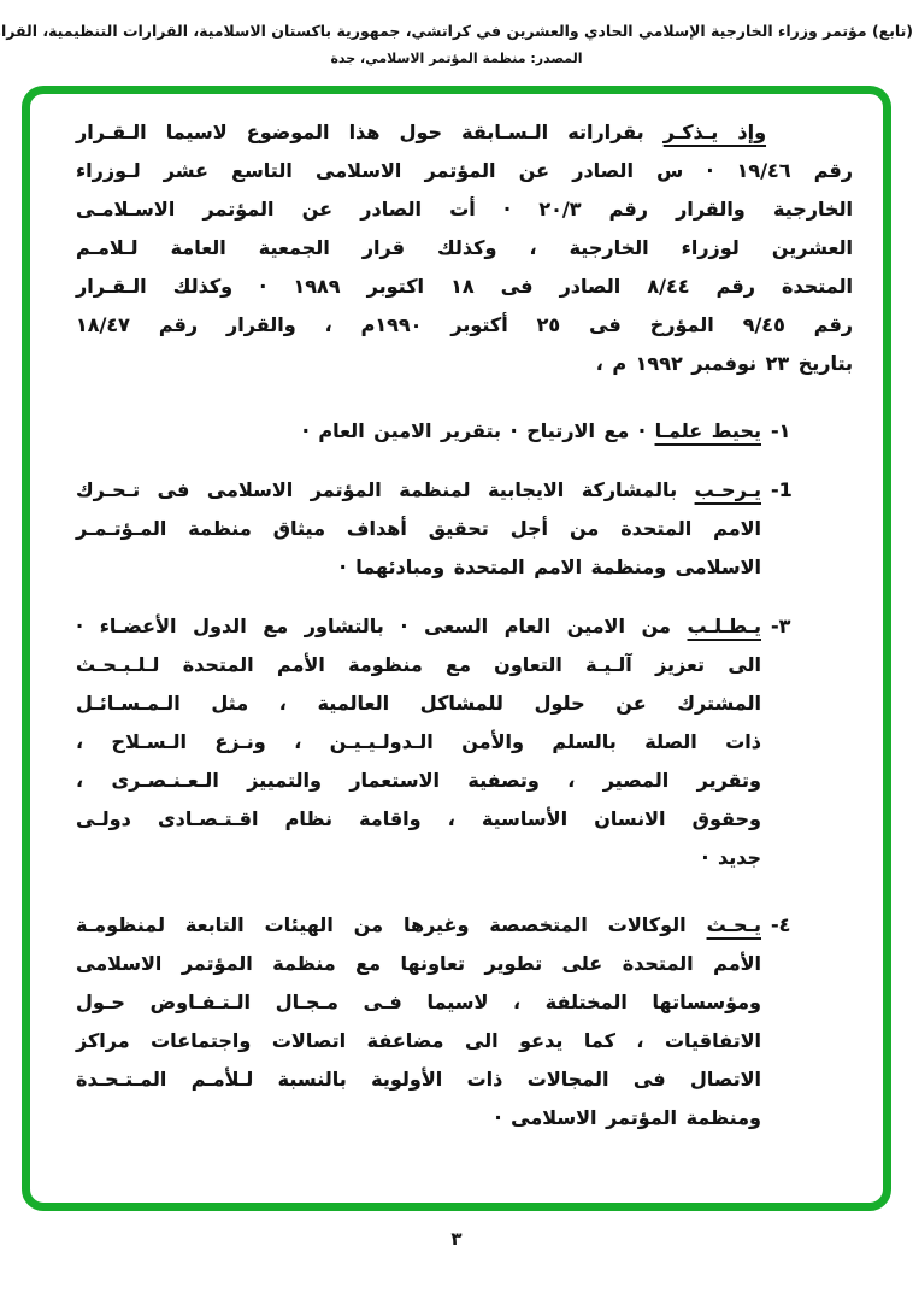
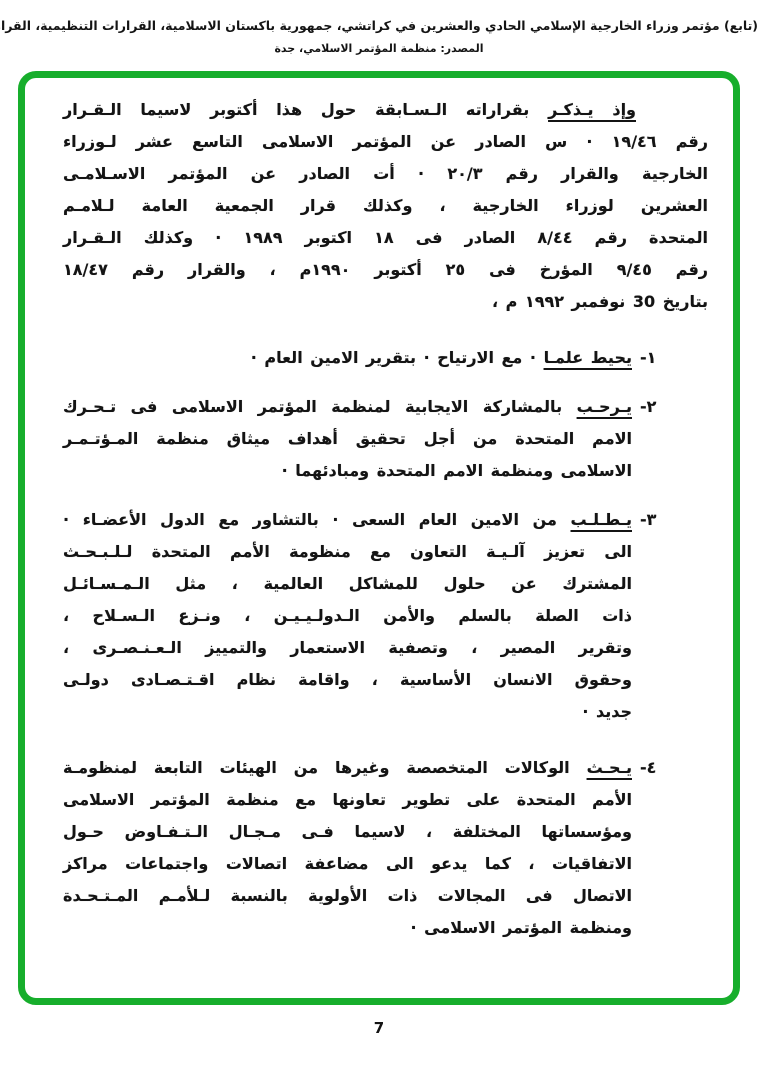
  (تابع) مؤتمر وزراء الخارجية الإسلامي الحادي والعشرين في كراتشي، جمهورية باكستان الاسلامية، القرارات التنظيمية، القرا
  المصدر: منظمة المؤتمر الاسلامي، جدة
- وإذ يـذكـر بقراراته الـسـابقة حول هذا الموضوع لاسيما الـقـرار
+ وإذ يـذكـر بقراراته الـسـابقة حول هذا أكتوبر لاسيما الـقـرار
  رقم ١٩/٤٦ · س الصادر عن المؤتمر الاسلامى التاسع عشر لـوزراء
  الخارجية والقرار رقم ٢٠/٣ · أت الصادر عن المؤتمر الاسـلامـى
  العشرين لوزراء الخارجية ، وكذلك قرار الجمعية العامة لـلامـم
  المتحدة رقم ٨/٤٤ الصادر فى ١٨ اكتوبر ١٩٨٩ · وكذلك الـقـرار
  رقم ٩/٤٥ المؤرخ فى ٢٥ أكتوبر ١٩٩٠م ، والقرار رقم ١٨/٤٧
- بتاريخ ٢٣ نوفمبر ١٩٩٢ م ،
+ بتاريخ 30 نوفمبر ١٩٩٢ م ،
  -١
  يحيط علمـا · مع الارتياح · بتقرير الامين العام ·
- -1
+ -٢
  يـرحـب بالمشاركة الايجابية لمنظمة المؤتمر الاسلامى فى تـحـرك
  الامم المتحدة من أجل تحقيق أهداف ميثاق منظمة المـؤتـمـر
  الاسلامى ومنظمة الامم المتحدة ومبادئهما ·
  -٣
  يـطـلـب من الامين العام السعى · بالتشاور مع الدول الأعضـاء ·
  الى تعزيز آلـيـة التعاون مع منظومة الأمم المتحدة لـلـبـحـث
  المشترك عن حلول للمشاكل العالمية ، مثل الـمـسـائـل
  ذات الصلة بالسلم والأمن الـدولـيـيـن ، ونـزع الـسـلاح ،
  وتقرير المصير ، وتصفية الاستعمار والتمييز الـعـنـصـرى ،
  وحقوق الانسان الأساسية ، واقامة نظام اقـتـصـادى دولـى
  جديد ·
  -٤
  يـحـث الوكالات المتخصصة وغيرها من الهيئات التابعة لمنظومـة
  الأمم المتحدة على تطوير تعاونها مع منظمة المؤتمر الاسلامى
  ومؤسساتها المختلفة ، لاسيما فـى مـجـال الـتـفـاوض حـول
  الاتفاقيات ، كما يدعو الى مضاعفة اتصالات واجتماعات مراكز
  الاتصال فى المجالات ذات الأولوية بالنسبة لـلأمـم المـتـحـدة
  ومنظمة المؤتمر الاسلامى ·
- ٣
+ 7
